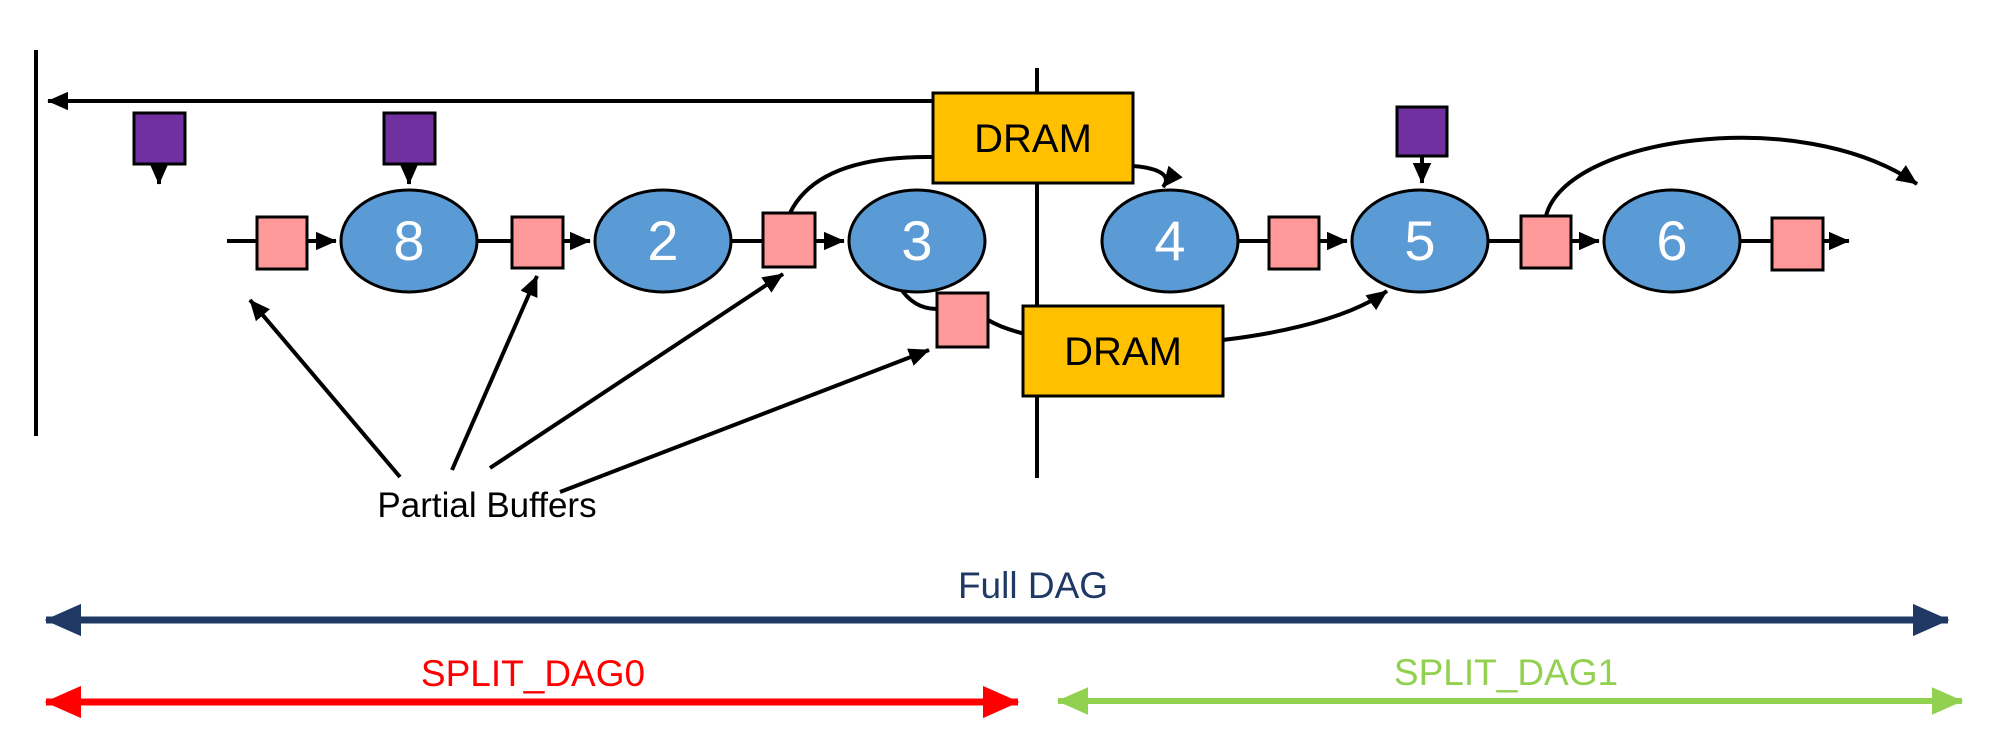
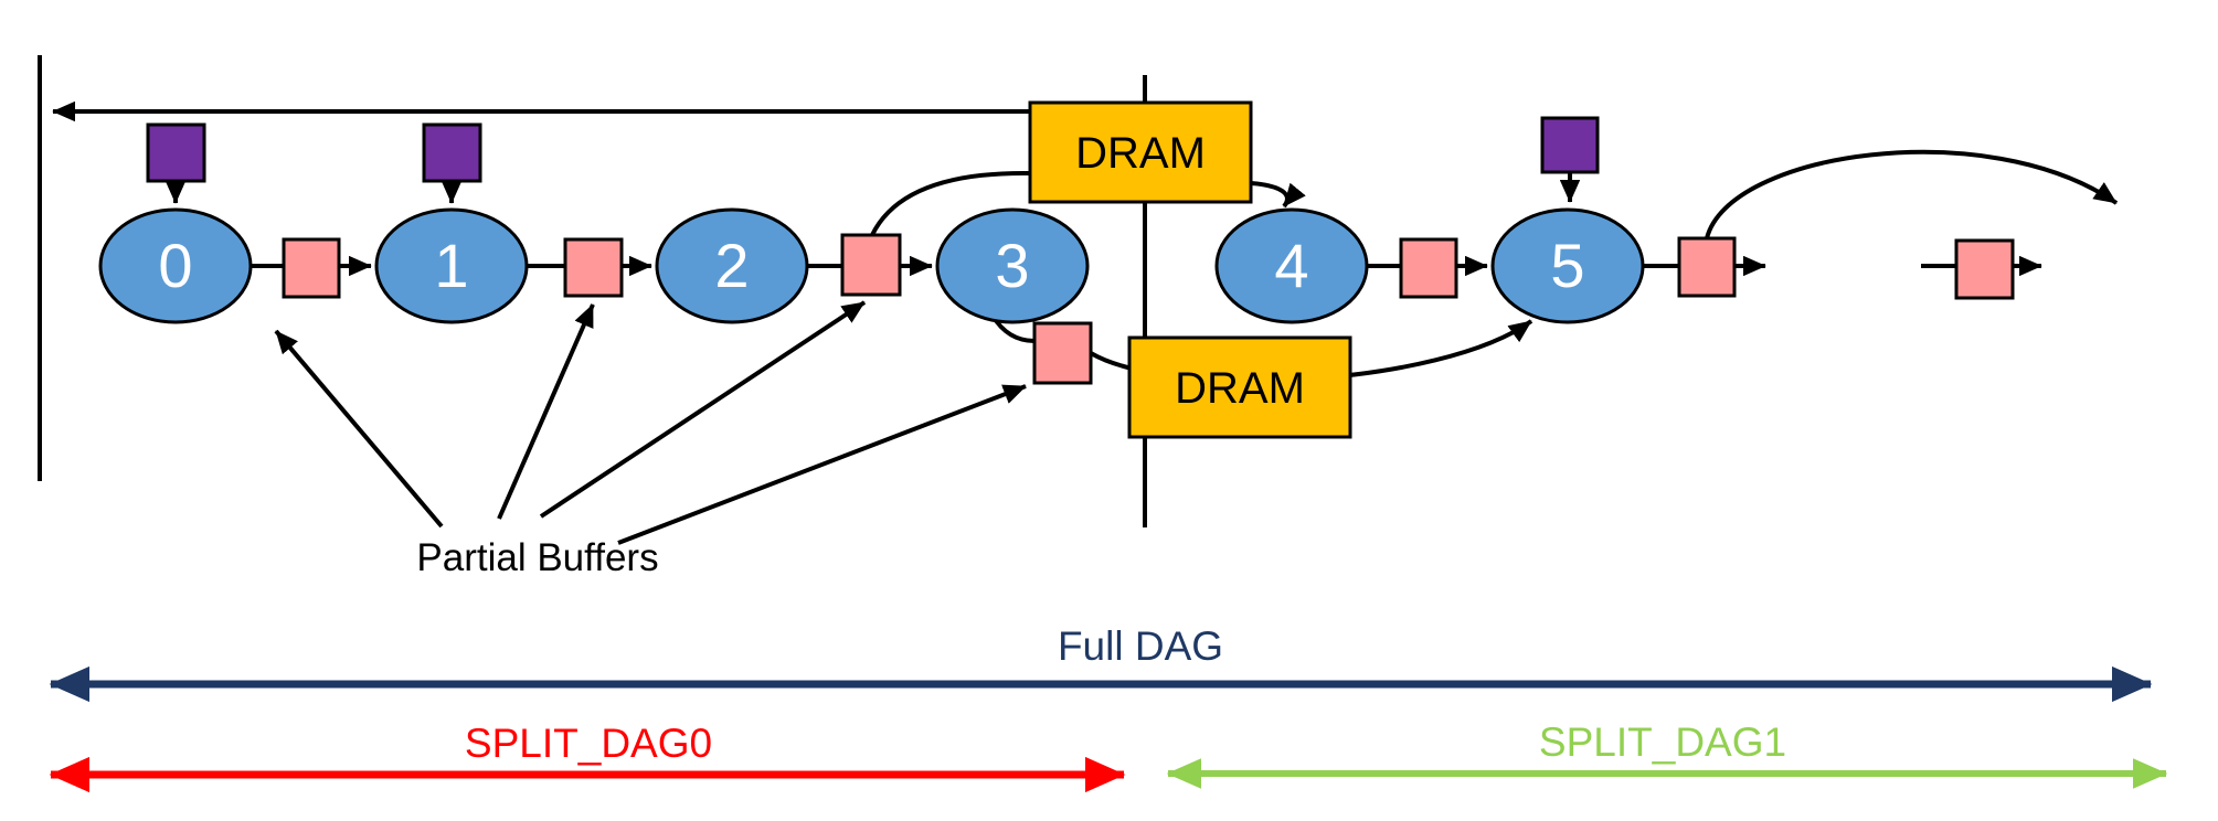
+ 0
- 8
+ 1
  2
  3
  4
  5
- 6
  DRAM
  DRAM
  Partial Buffers
  Full DAG
  SPLIT_DAG0
  SPLIT_DAG1
